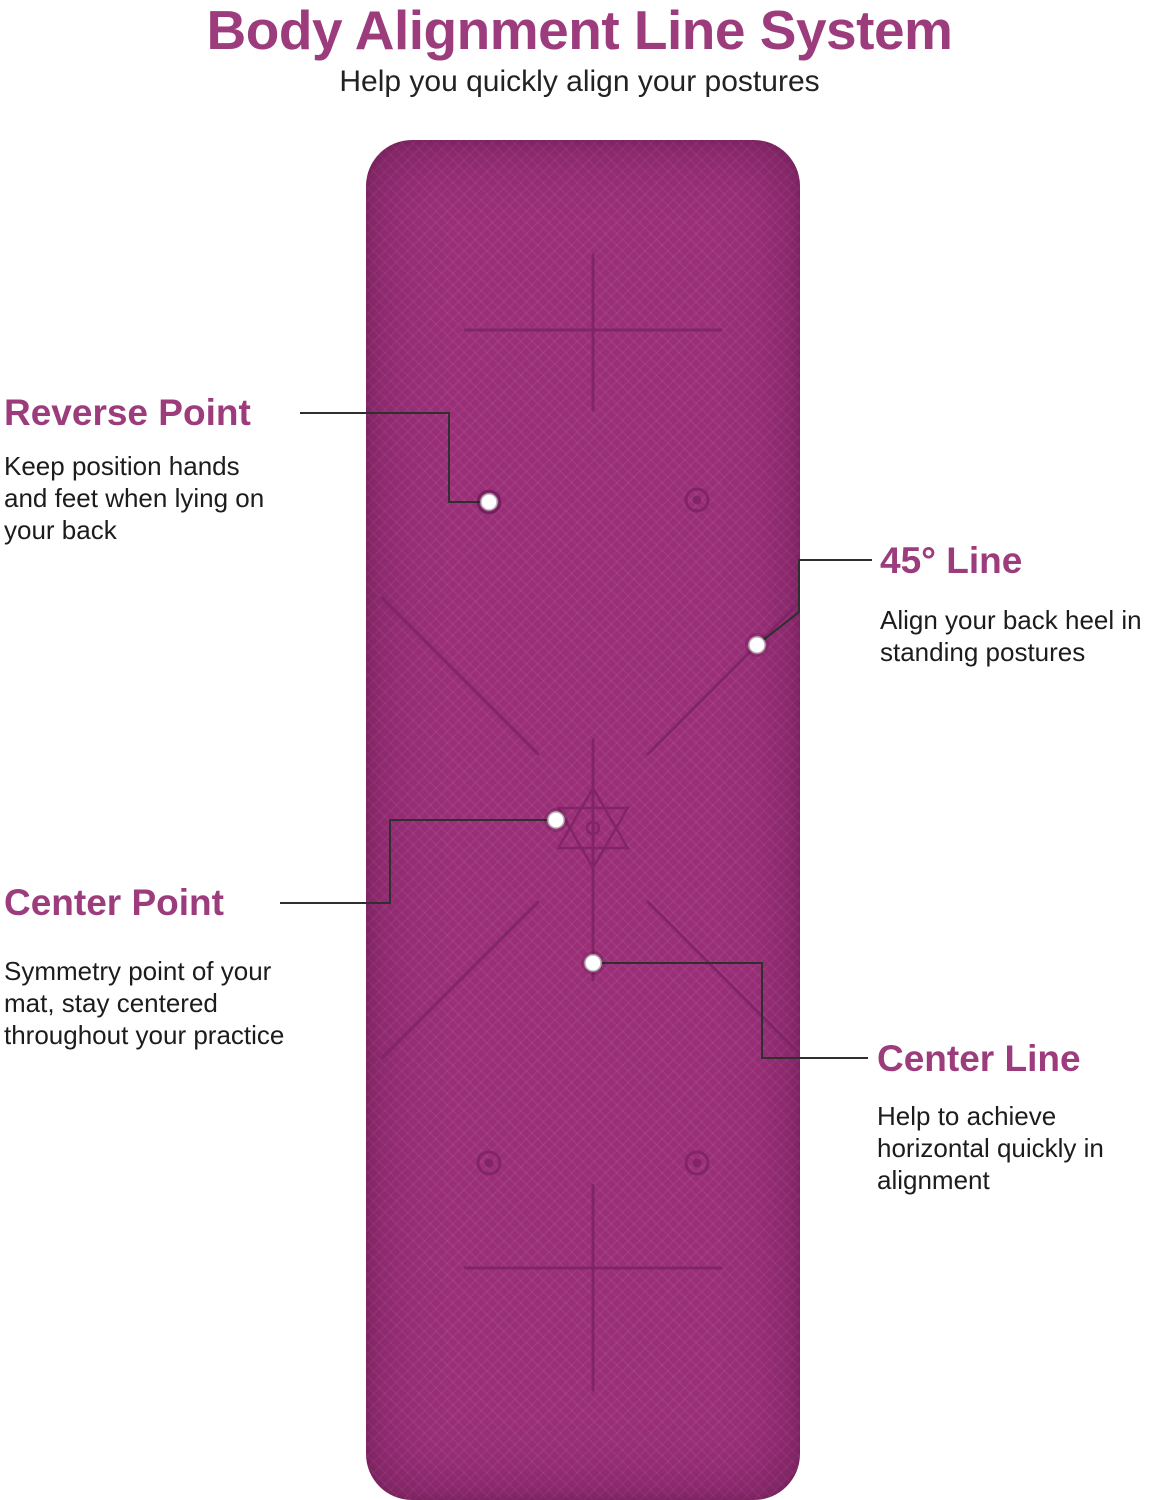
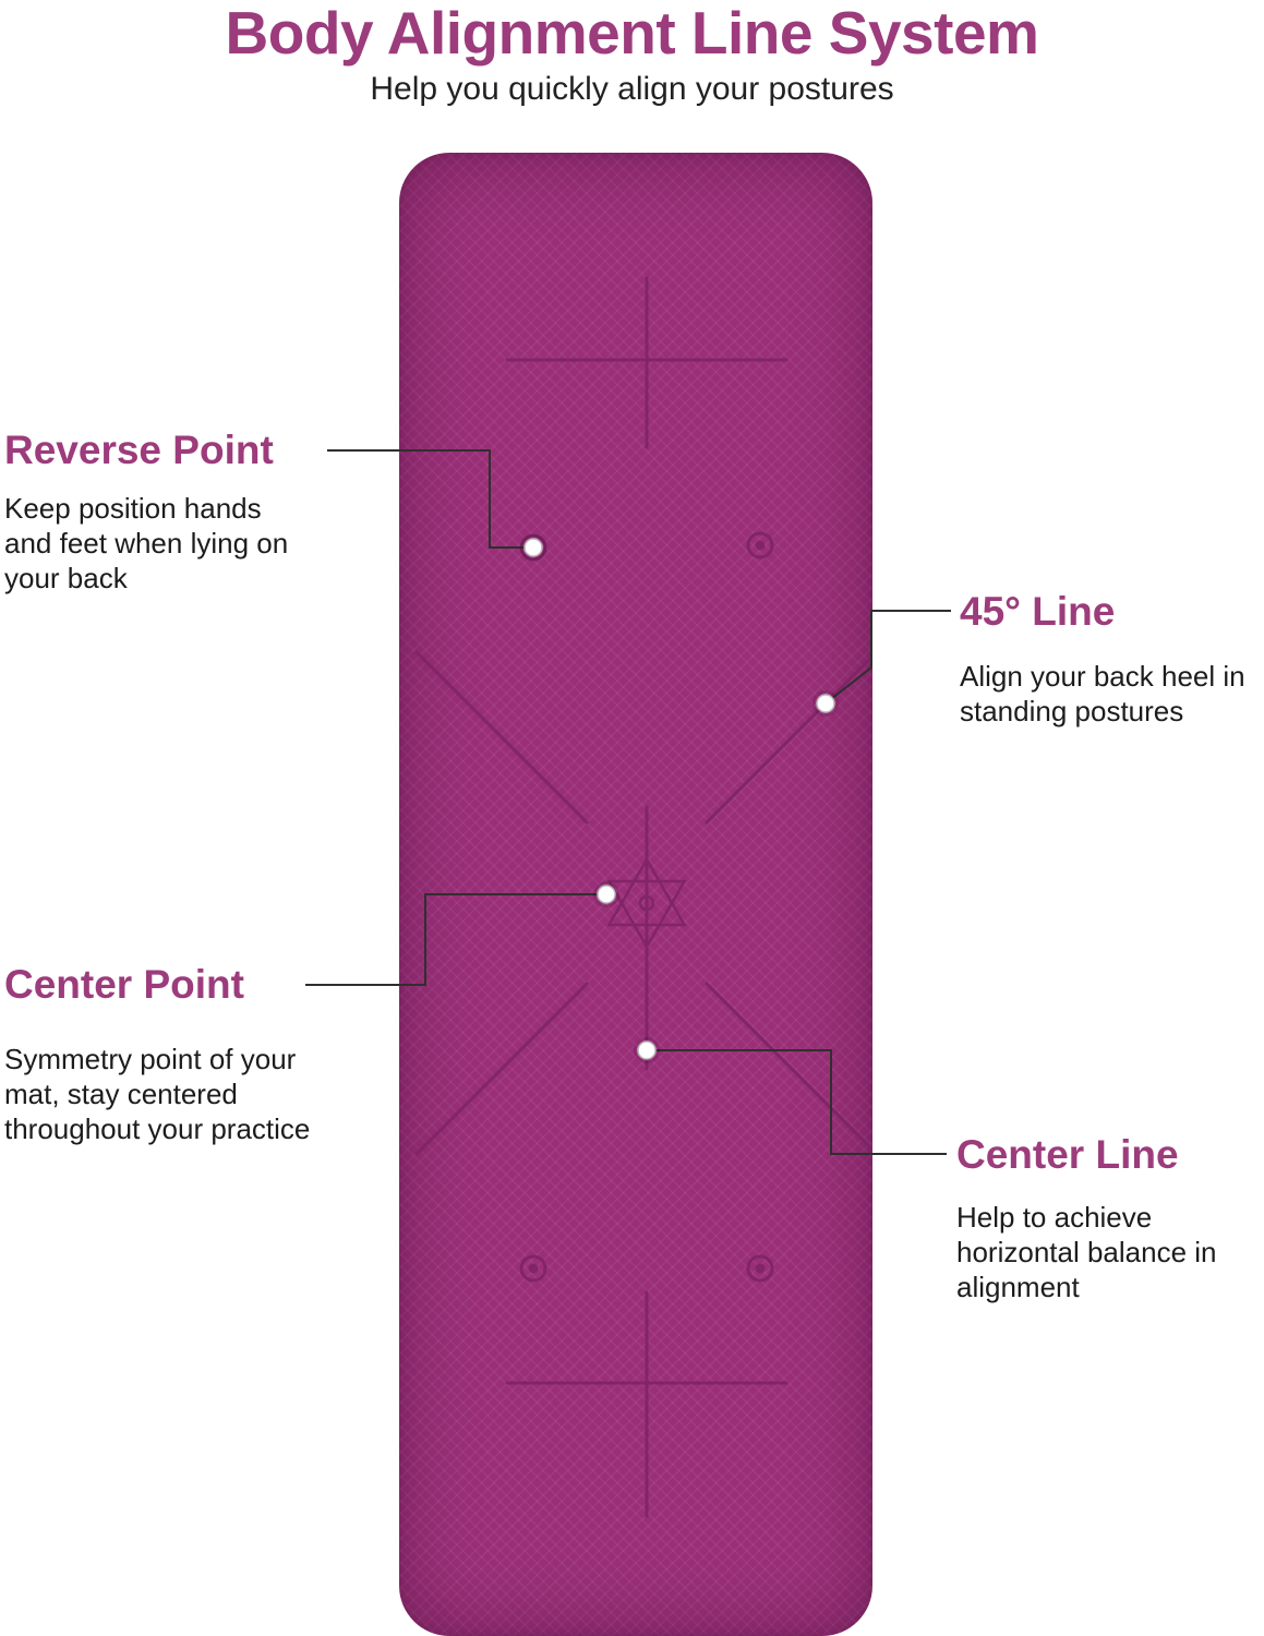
  Body Alignment Line System
  Help you quickly align your postures
  Reverse Point
  Keep position hands and feet when lying on your back
  45° Line
  Align your back heel in standing postures
  Center Point
  Symmetry point of your mat, stay centered throughout your practice
  Center Line
- Help to achieve horizontal quickly in alignment
+ Help to achieve horizontal balance in alignment
